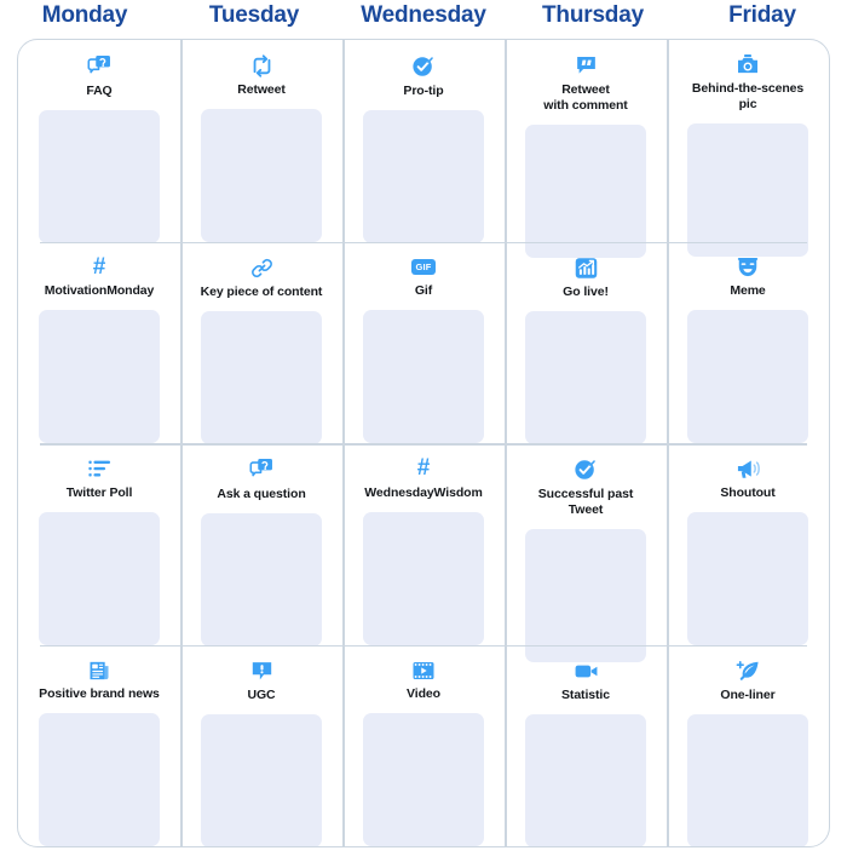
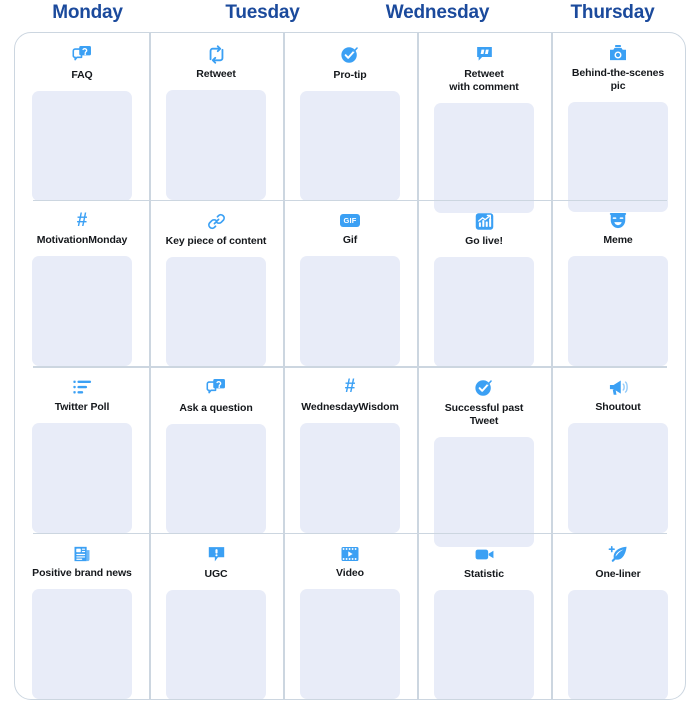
  Monday
  Tuesday
  Wednesday
  Thursday
- Friday
  FAQ
  Retweet
  Pro-tip
  Retweet
  with comment
  Behind-the-scenes
  pic
  #
  MotivationMonday
  Key piece of content
  GIF
  Gif
  Go live!
  Meme
  Twitter Poll
  Ask a question
  #
  WednesdayWisdom
  Successful past
  Tweet
  Shoutout
  Positive brand news
  UGC
  Video
  Statistic
  One-liner
